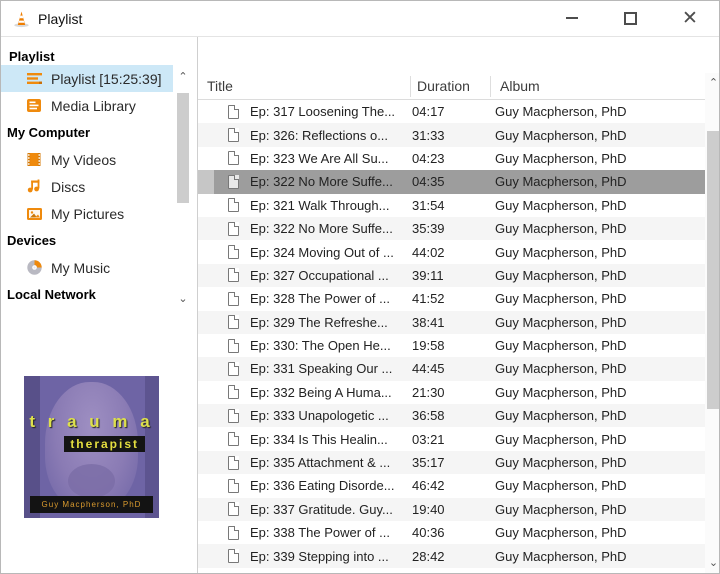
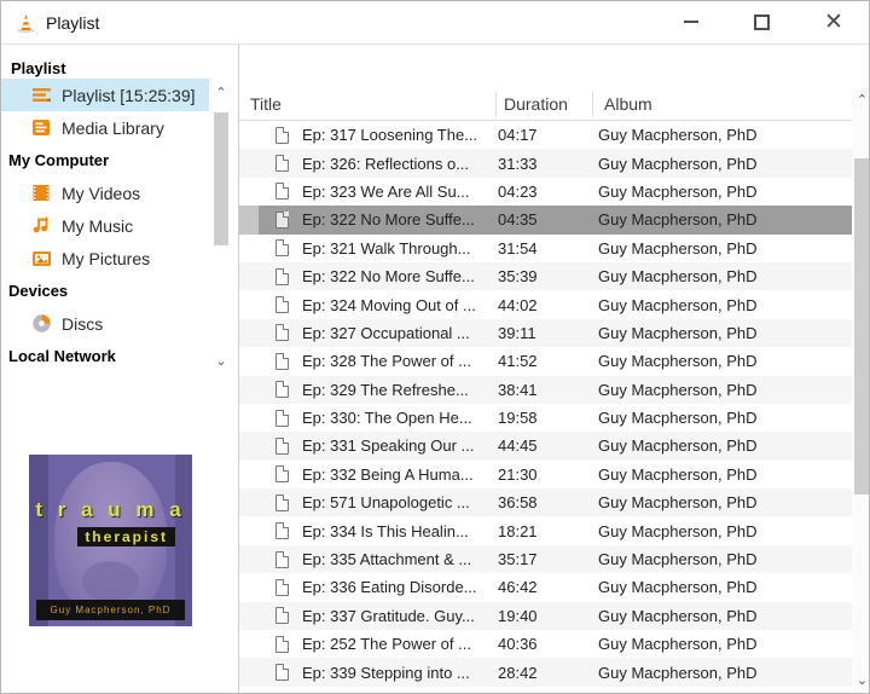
  Playlist
  ✕
  Playlist [15:25:39]
  Media Library
  My Computer
  My Videos
- Discs
+ My Music
  My Pictures
  Devices
- My Music
+ Discs
  Local Network
  Playlist
  ⌃
  ⌄
  t r a u m a
  therapist
  Guy Macpherson, PhD
  Title
  Duration
  Album
  Ep: 317 Loosening The...
  04:17
  Guy Macpherson, PhD
  Ep: 326: Reflections o...
  31:33
  Guy Macpherson, PhD
  Ep: 323 We Are All Su...
  04:23
  Guy Macpherson, PhD
  Ep: 322 No More Suffe...
  04:35
  Guy Macpherson, PhD
  Ep: 321 Walk Through...
  31:54
  Guy Macpherson, PhD
  Ep: 322 No More Suffe...
  35:39
  Guy Macpherson, PhD
  Ep: 324 Moving Out of ...
  44:02
  Guy Macpherson, PhD
  Ep: 327 Occupational ...
  39:11
  Guy Macpherson, PhD
  Ep: 328 The Power of ...
  41:52
  Guy Macpherson, PhD
  Ep: 329 The Refreshe...
  38:41
  Guy Macpherson, PhD
  Ep: 330: The Open He...
  19:58
  Guy Macpherson, PhD
  Ep: 331 Speaking Our ...
  44:45
  Guy Macpherson, PhD
  Ep: 332 Being A Huma...
  21:30
  Guy Macpherson, PhD
- Ep: 333 Unapologetic ...
+ Ep: 571 Unapologetic ...
  36:58
  Guy Macpherson, PhD
  Ep: 334 Is This Healin...
- 03:21
+ 18:21
  Guy Macpherson, PhD
  Ep: 335 Attachment & ...
  35:17
  Guy Macpherson, PhD
  Ep: 336 Eating Disorde...
  46:42
  Guy Macpherson, PhD
  Ep: 337 Gratitude. Guy...
  19:40
  Guy Macpherson, PhD
- Ep: 338 The Power of ...
+ Ep: 252 The Power of ...
  40:36
  Guy Macpherson, PhD
  Ep: 339 Stepping into ...
  28:42
  Guy Macpherson, PhD
  ⌃
  ⌄
